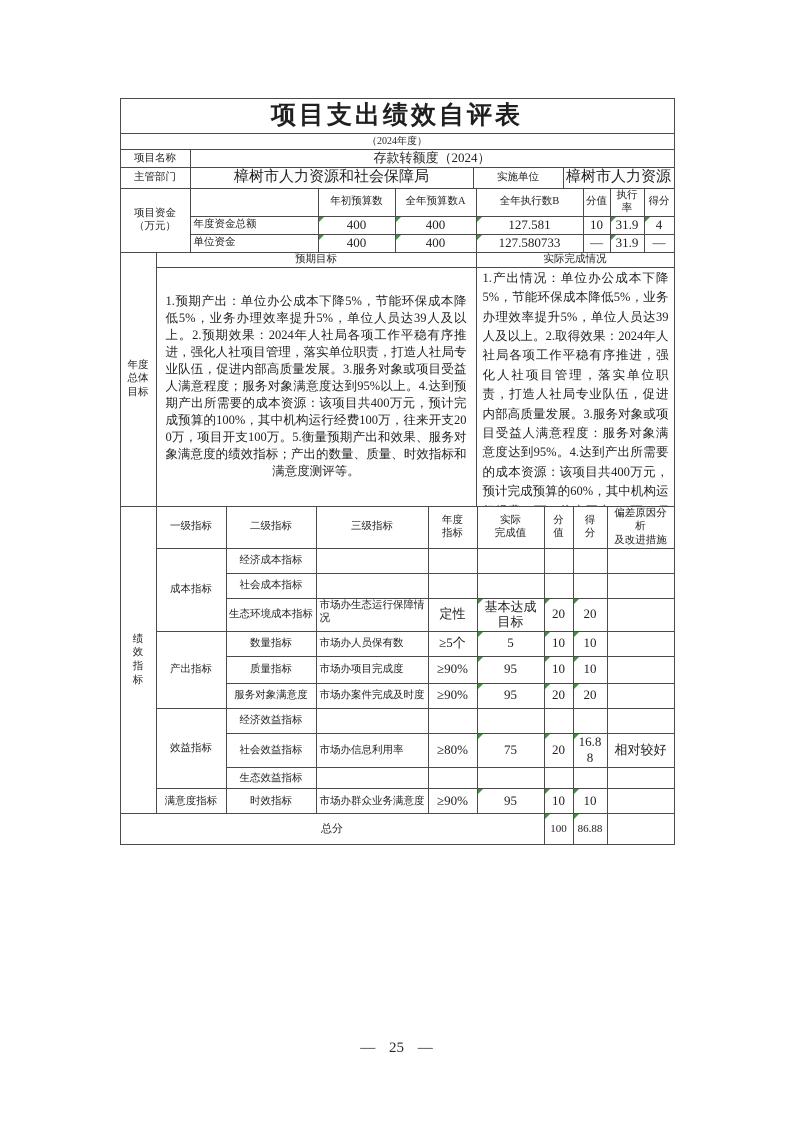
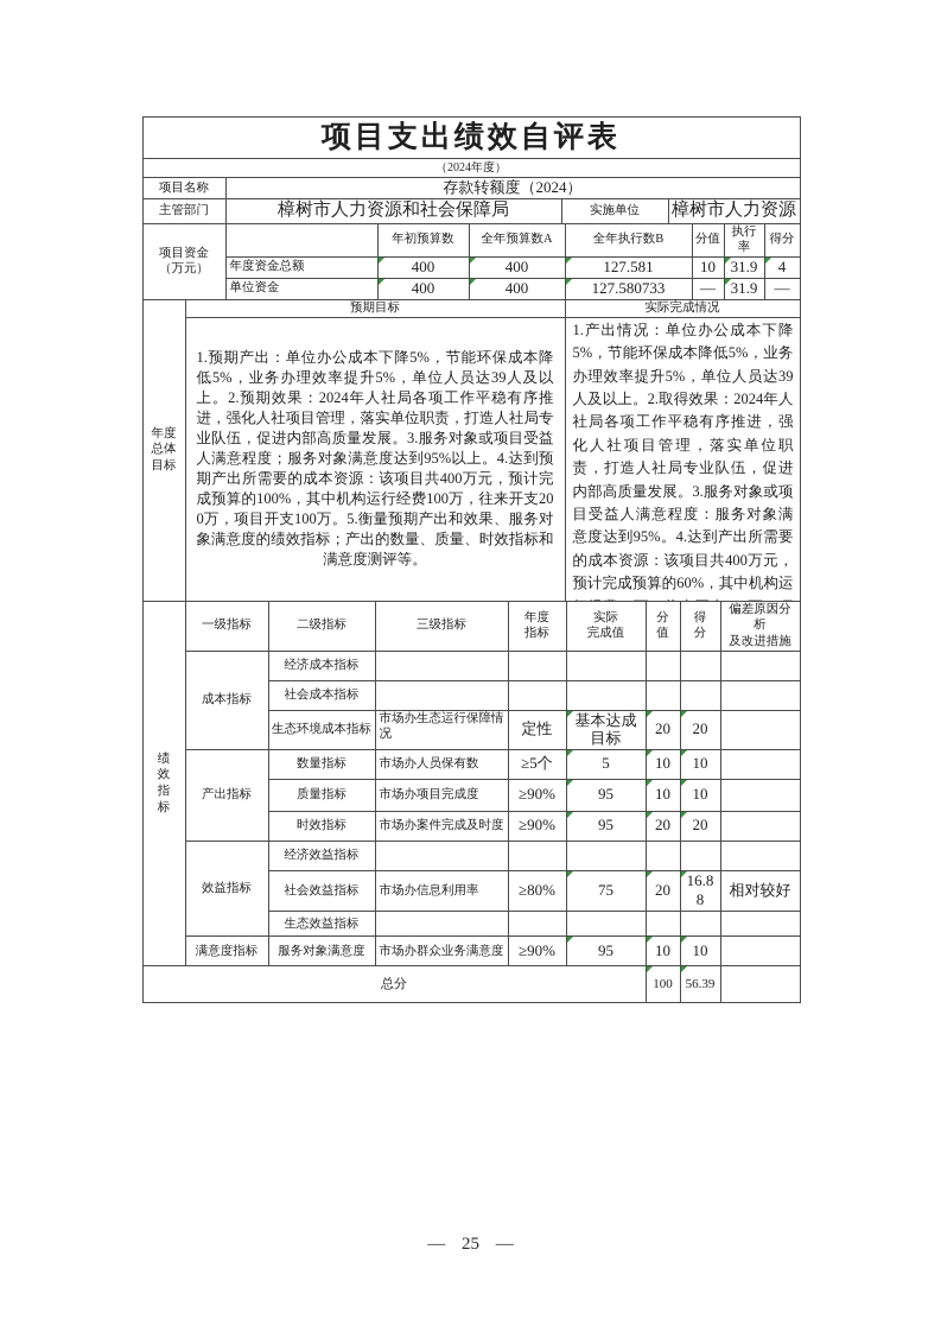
  项目支出绩效自评表
  （2024年度）
  项目名称	存款转额度（2024）
  主管部门	樟树市人力资源和社会保障局	实施单位	樟树市人力资源
  项目资金 （万元）		年初预算数	全年预算数A	全年执行数B	分值	执行率	得分
  年度资金总额	400	400	127.581	10	31.9	4
  单位资金	400	400	127.580733	—	31.9	—
  年度 总体 目标	预期目标	实际完成情况
  1.预期产出：单位办公成本下降5%，节能环保成本降低5%，业务办理效率提升5%，单位人员达39人及以上。2.预期效果：2024年人社局各项工作平稳有序推进，强化人社项目管理，落实单位职责，打造人社局专业队伍，促进内部高质量发展。3.服务对象或项目受益人满意程度；服务对象满意度达到95%以上。4.达到预期产出所需要的成本资源：该项目共400万元，预计完成预算的100%，其中机构运行经费100万，往来开支200万，项目开支100万。5.衡量预期产出和效果、服务对象满意度的绩效指标；产出的数量、质量、时效指标和满意度测评等。	1.产出情况：单位办公成本下降5%，节能环保成本降低5%，业务办理效率提升5%，单位人员达39人及以上。2.取得效果：2024年人社局各项工作平稳有序推进，强化人社项目管理，落实单位职责，打造人社局专业队伍，促进内部高质量发展。3.服务对象或项目受益人满意程度：服务对象满意度达到95%。4.达到产出所需要的成本资源：该项目共400万元，预计完成预算的60%，其中机构运
  绩 效 指 标	一级指标	二级指标	三级指标	年度 指标	实际 完成值	分 值	得 分	偏差原因分析 及改进措施
  成本指标	经济成本指标
  社会成本指标
  生态环境成本指标	市场办生态运行保障情况	定性	基本达成目标	20	20
  产出指标	数量指标	市场办人员保有数	≥5个	5	10	10
  质量指标	市场办项目完成度	≥90%	95	10	10
- 服务对象满意度	市场办案件完成及时度	≥90%	95	20	20
+ 时效指标	市场办案件完成及时度	≥90%	95	20	20
  效益指标	经济效益指标
  社会效益指标	市场办信息利用率	≥80%	75	20	16.88	相对较好
  生态效益指标
- 满意度指标	时效指标	市场办群众业务满意度	≥90%	95	10	10
+ 满意度指标	服务对象满意度	市场办群众业务满意度	≥90%	95	10	10
- 总分	100	86.88
+ 总分	100	56.39
  — 25 —
